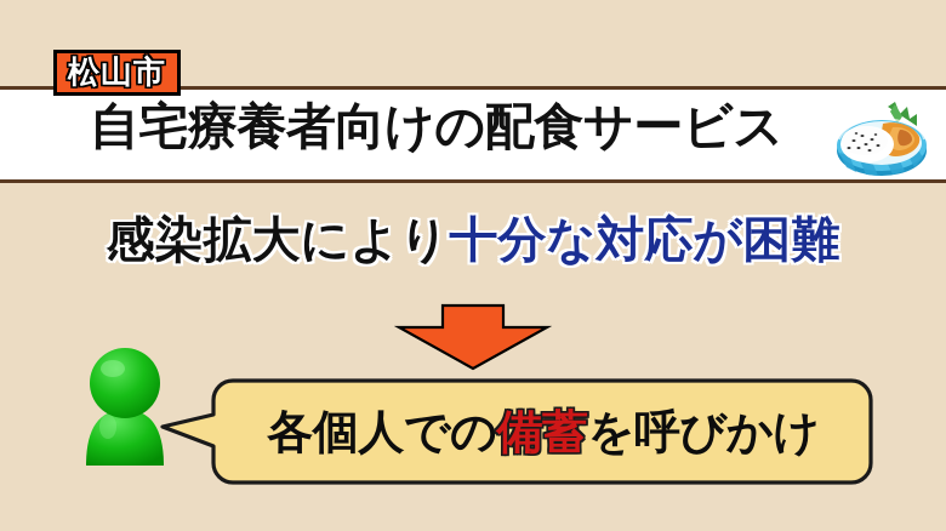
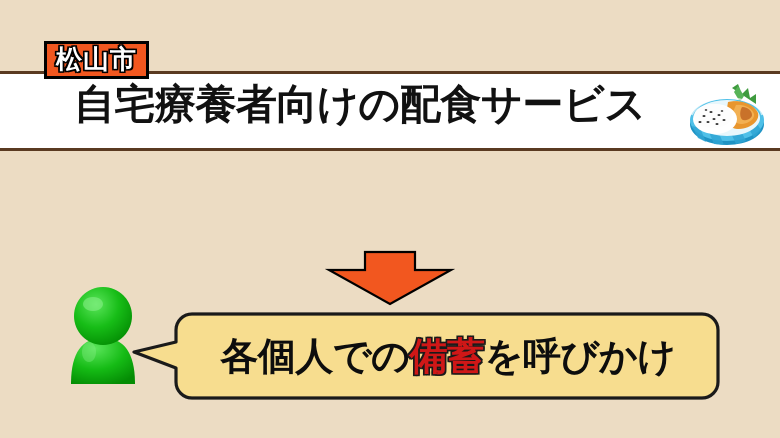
  松山市
  自宅療養者向けの配食サービス
- 感染拡大により十分な対応が困難
  各個人での
  備蓄
  を呼びかけ
